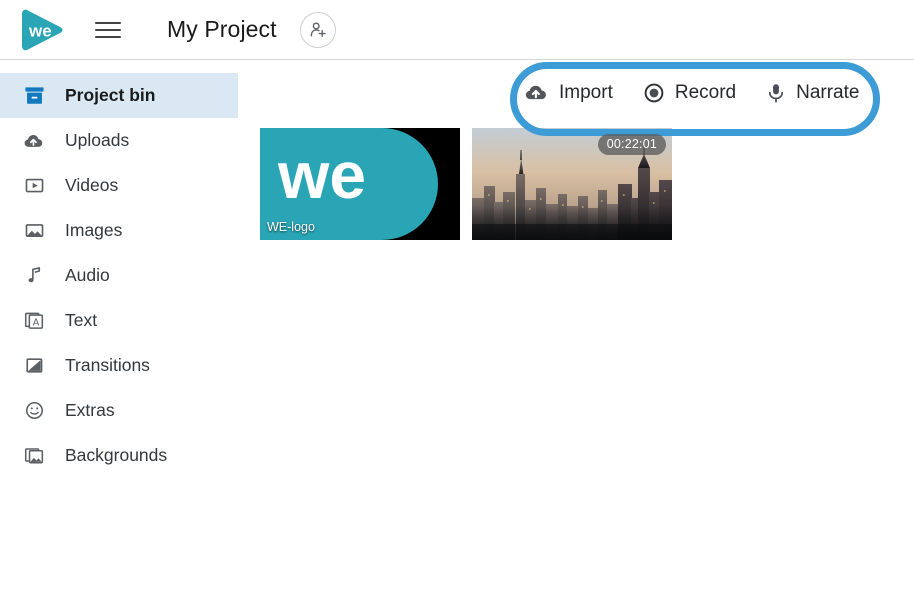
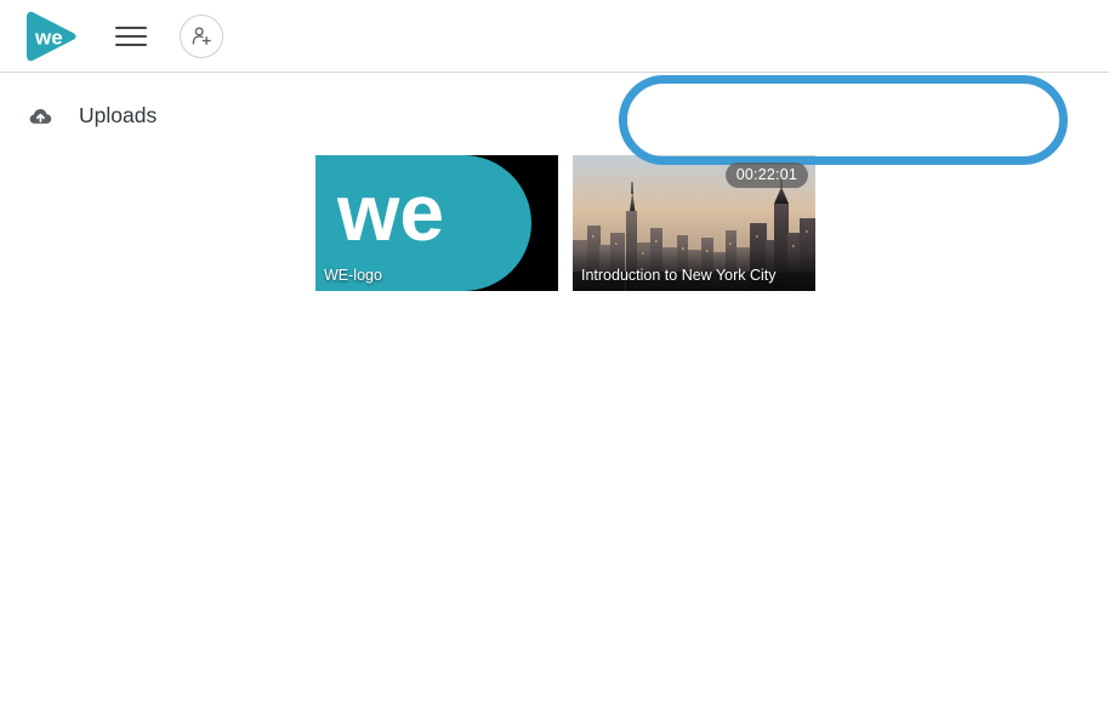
  we
- My Project
- Project bin
  Uploads
- Videos
- Images
- Audio
- A
- Text
- Transitions
- Extras
- Backgrounds
- Import
- Record
- Narrate
  we
  WE-logo
  00:22:01
+ Introduction to New York City
